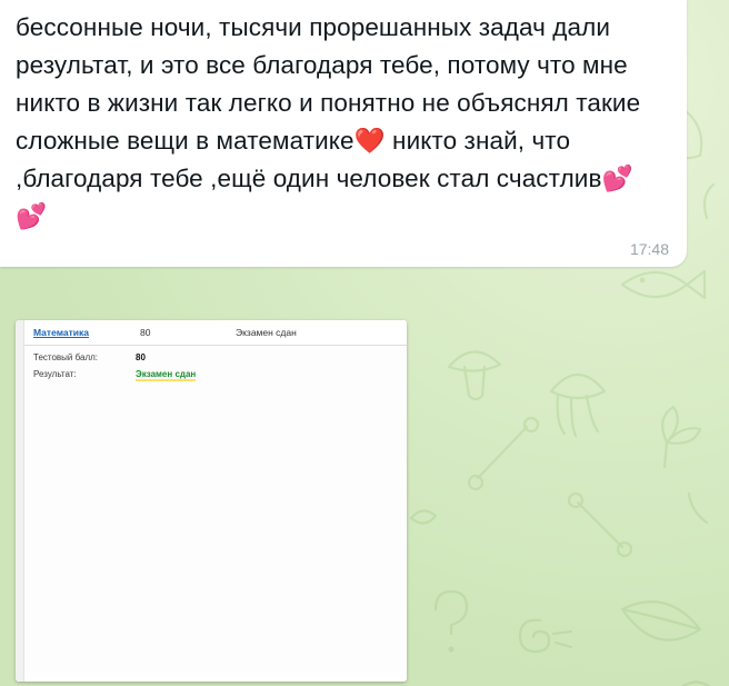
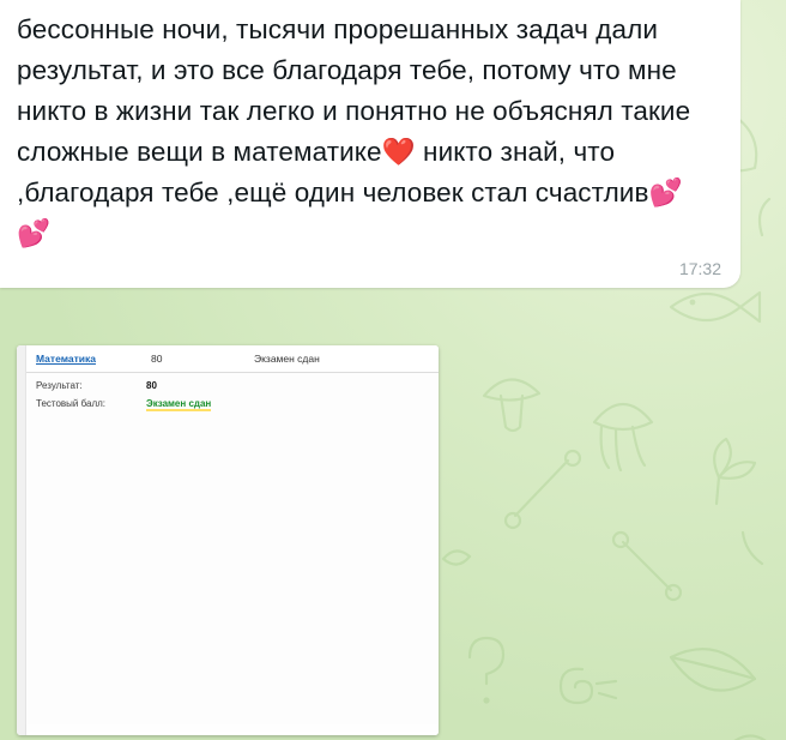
  бессонные ночи, тысячи прорешанных задач дали результат, и это все благодаря тебе, потому что мне никто в жизни так легко и понятно не объяснял такие сложные вещи в математике❤️ никто знай, что ,благодаря тебе ,ещё один человек стал счастлив💕 💕
- 17:48
+ 17:32
  Математика
  80
  Экзамен сдан
- Тестовый балл:
+ Результат:
  80
- Результат:
+ Тестовый балл:
  Экзамен сдан
